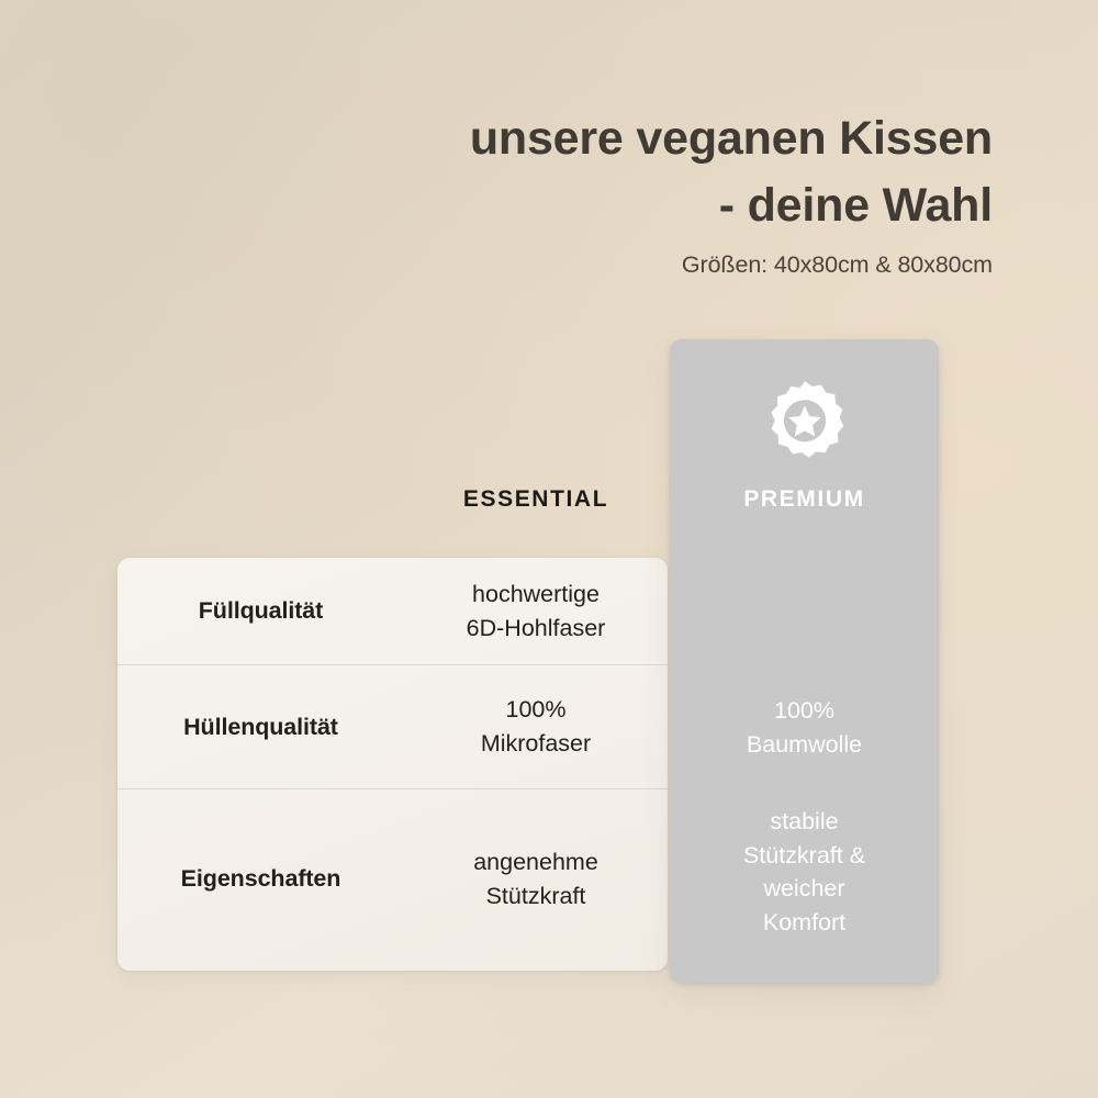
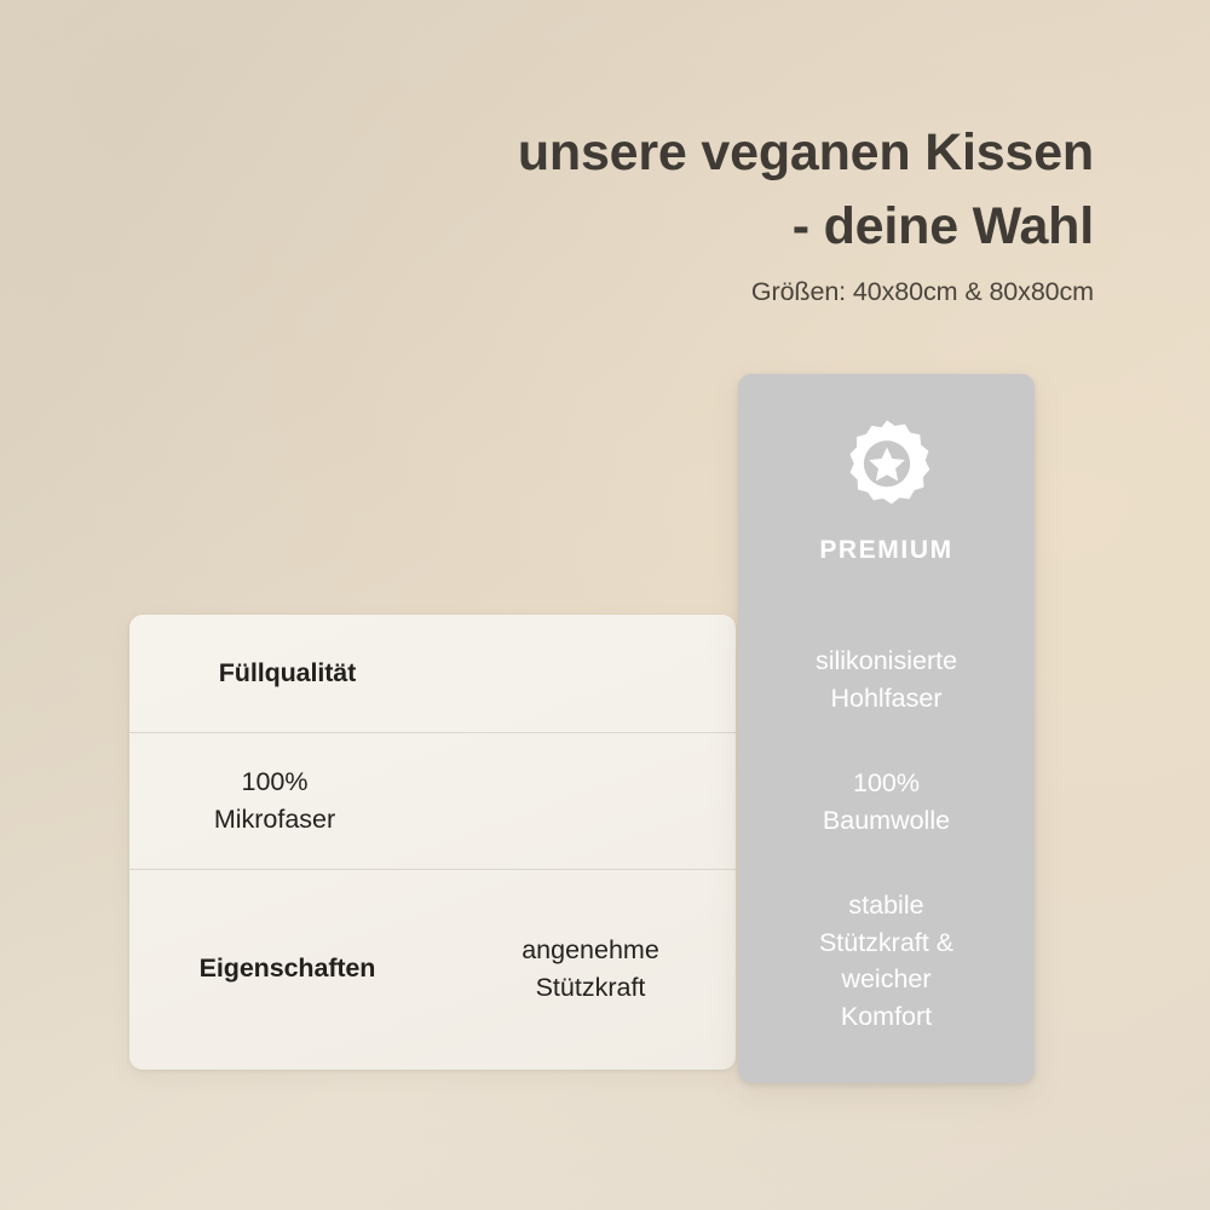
  unsere veganen Kissen
  - deine Wahl
  Größen: 40x80cm & 80x80cm
- ESSENTIAL
  Füllqualität
- hochwertige
- 6D-Hohlfaser
- Hüllenqualität
  100%
  Mikrofaser
  Eigenschaften
  angenehme
  Stützkraft
  PREMIUM
+ silikonisierte
+ Hohlfaser
  100%
  Baumwolle
  stabile
  Stützkraft &
  weicher
  Komfort
